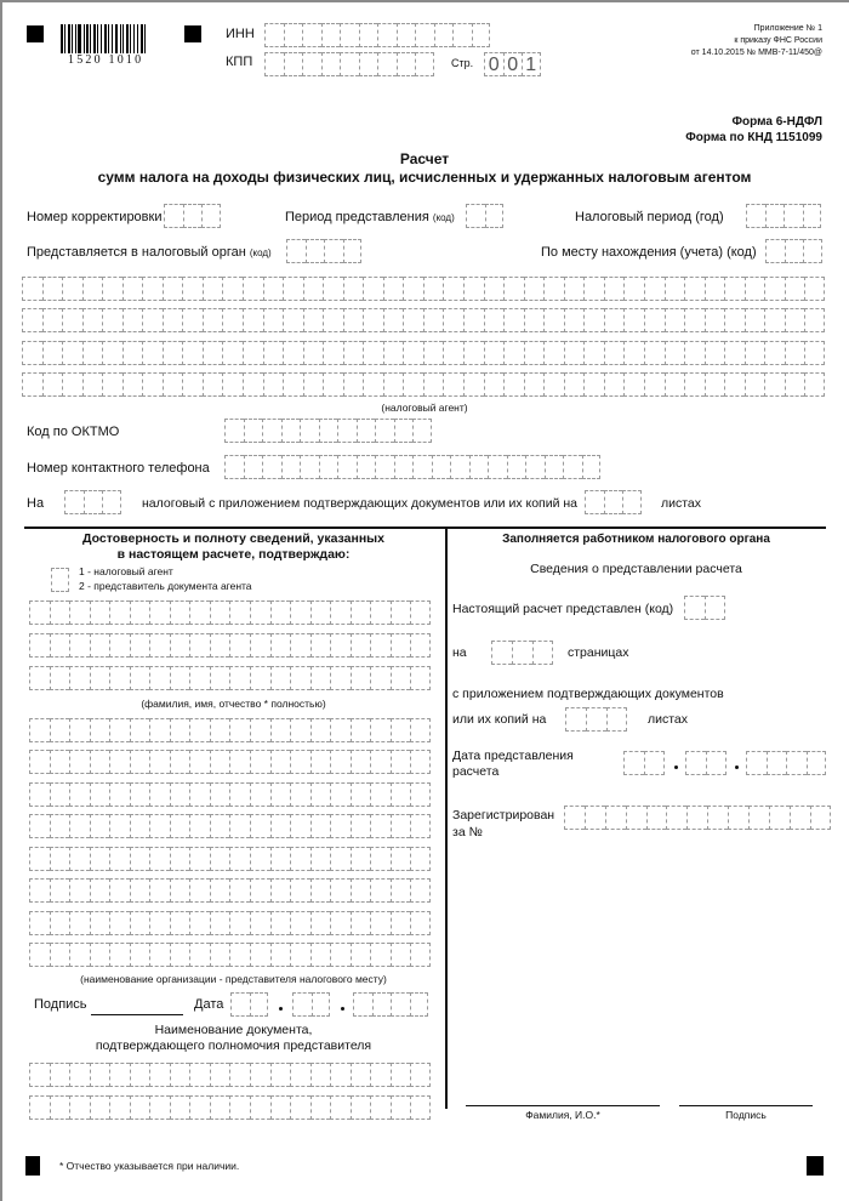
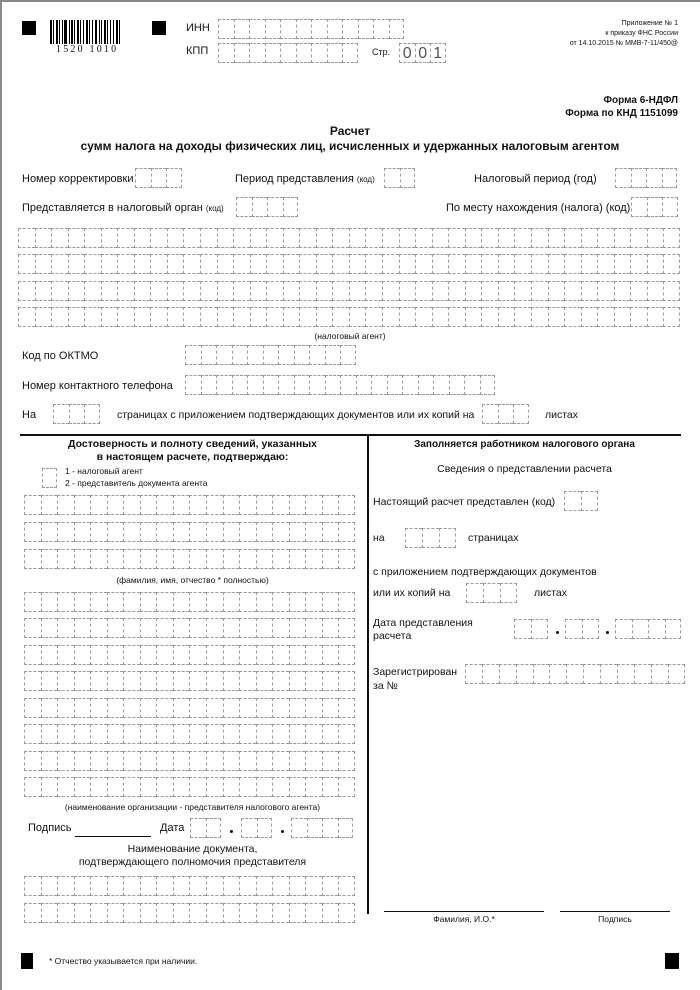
  1520 1010
  ИНН
  КПП
  Стр.
  0
  0
  1
  Форма 6-НДФЛ
  Форма по КНД 1151099
  Расчет
  сумм налога на доходы физических лиц, исчисленных и удержанных налоговым агентом
  Номер корректировки
  Период представления (код)
  Налоговый период (год)
  Представляется в налоговый орган (код)
- По месту нахождения (учета) (код)
+ По месту нахождения (налога) (код)
  (налоговый агент)
  Код по ОКТМО
  Номер контактного телефона
  На
- налоговый с приложением подтверждающих документов или их копий на
+ страницах с приложением подтверждающих документов или их копий на
  листах
  Достоверность и полноту сведений, указанных
  в настоящем расчете, подтверждаю:
  1 - налоговый агент
  2 - представитель документа агента
  (фамилия, имя, отчество * полностью)
- (наименование организации - представителя налогового месту)
+ (наименование организации - представителя налогового агента)
  Подпись
  Дата
  Наименование документа,
  подтверждающего полномочия представителя
  Заполняется работником налогового органа
  Сведения о представлении расчета
  Настоящий расчет представлен (код)
  на
  страницах
  с приложением подтверждающих документов
  или их копий на
  листах
  Дата представления
  расчета
  Зарегистрирован
  за №
  Фамилия, И.О.*
  Подпись
  * Отчество указывается при наличии.
